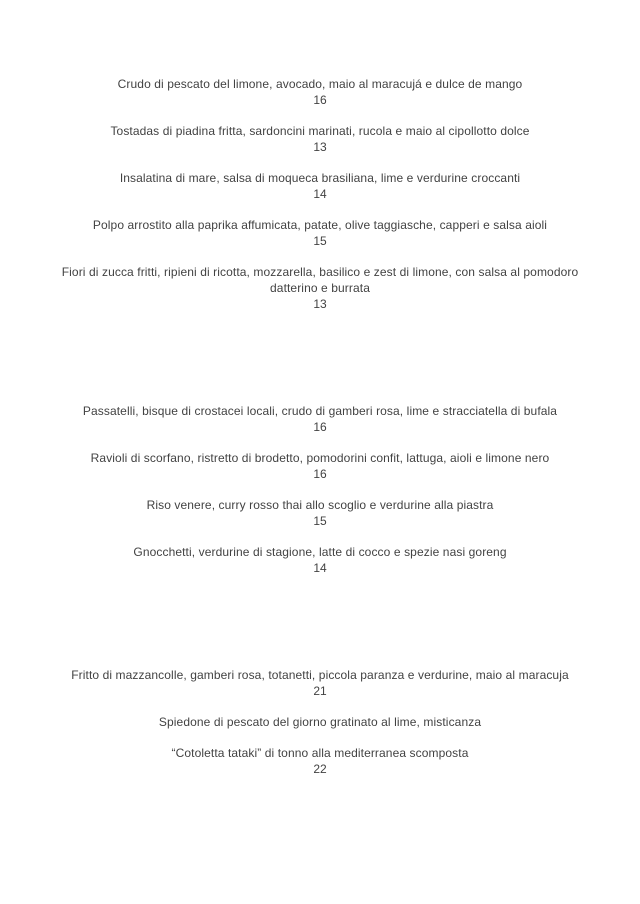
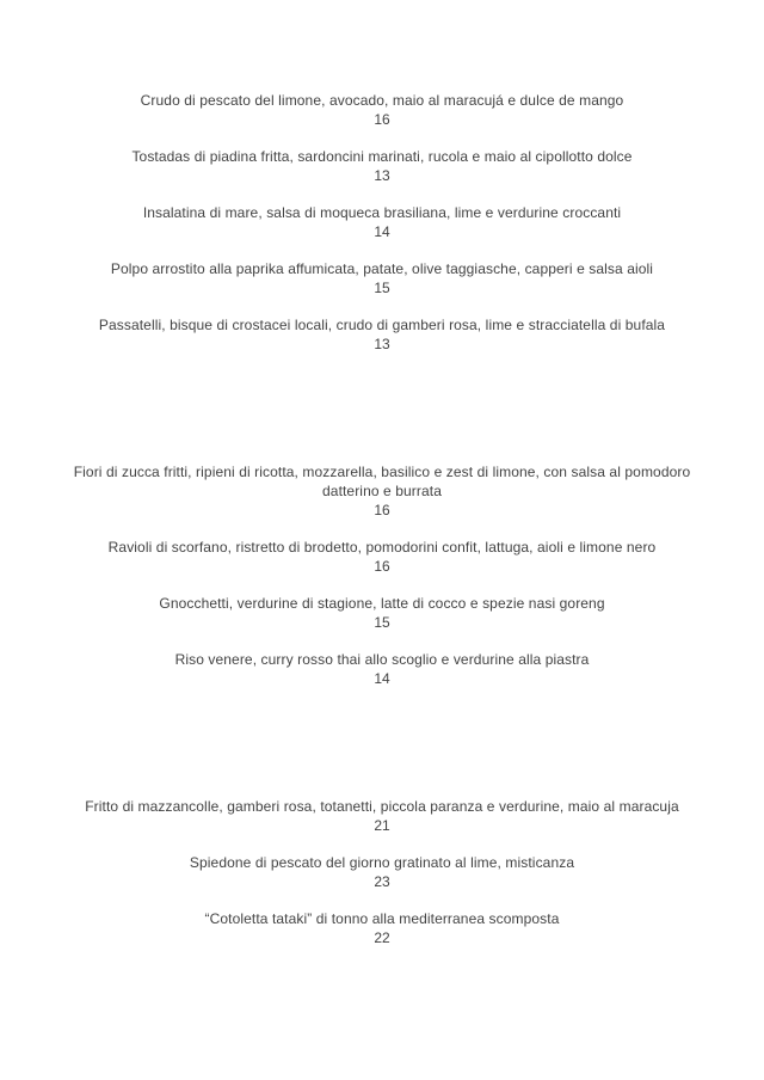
  Crudo di pescato del limone, avocado, maio al maracujá e dulce de mango
  16
  Tostadas di piadina fritta, sardoncini marinati, rucola e maio al cipollotto dolce
  13
  Insalatina di mare, salsa di moqueca brasiliana, lime e verdurine croccanti
  14
  Polpo arrostito alla paprika affumicata, patate, olive taggiasche, capperi e salsa aioli
  15
- Fiori di zucca fritti, ripieni di ricotta, mozzarella, basilico e zest di limone, con salsa al pomodoro datterino e burrata
+ Passatelli, bisque di crostacei locali, crudo di gamberi rosa, lime e stracciatella di bufala
  13
- Passatelli, bisque di crostacei locali, crudo di gamberi rosa, lime e stracciatella di bufala
+ Fiori di zucca fritti, ripieni di ricotta, mozzarella, basilico e zest di limone, con salsa al pomodoro datterino e burrata
  16
  Ravioli di scorfano, ristretto di brodetto, pomodorini confit, lattuga, aioli e limone nero
  16
- Riso venere, curry rosso thai allo scoglio e verdurine alla piastra
+ Gnocchetti, verdurine di stagione, latte di cocco e spezie nasi goreng
  15
- Gnocchetti, verdurine di stagione, latte di cocco e spezie nasi goreng
+ Riso venere, curry rosso thai allo scoglio e verdurine alla piastra
  14
  Fritto di mazzancolle, gamberi rosa, totanetti, piccola paranza e verdurine, maio al maracuja
  21
  Spiedone di pescato del giorno gratinato al lime, misticanza
+ 23
  “Cotoletta tataki” di tonno alla mediterranea scomposta
  22
